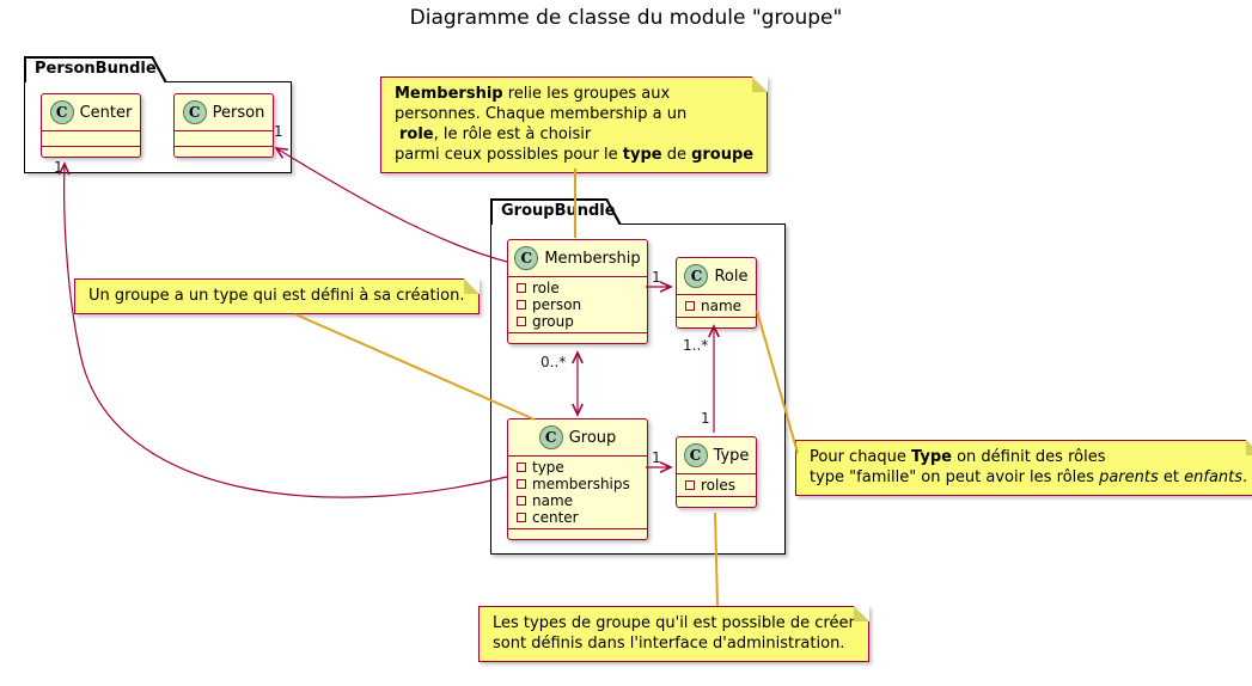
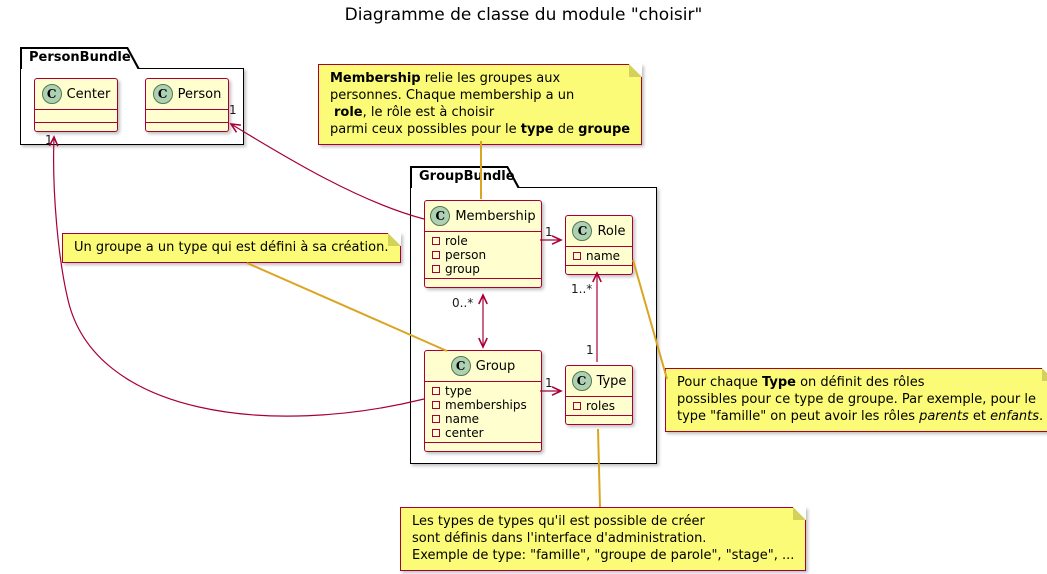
- Diagramme de classe du module "groupe"
+ Diagramme de classe du module "choisir"
  PersonBundle
  GroupBundle
  C
  Center
  C
  Person
  C
  Membership
  role
  person
  group
  C
  Role
  name
  C
  Group
  type
  memberships
  name
  center
  C
  Type
  roles
  Membership relie les groupes aux
  personnes. Chaque membership a un
  role, le rôle est à choisir
  parmi ceux possibles pour le type de groupe
  Un groupe a un type qui est défini à sa création.
  Pour chaque Type on définit des rôles
+ possibles pour ce type de groupe. Par exemple, pour le
  type "famille" on peut avoir les rôles parents et enfants.
- Les types de groupe qu'il est possible de créer
+ Les types de types qu'il est possible de créer
  sont définis dans l'interface d'administration.
+ Exemple de type: "famille", "groupe de parole", "stage", ...
  1
  1
  1
  0..*
  1
  1
  1..*
